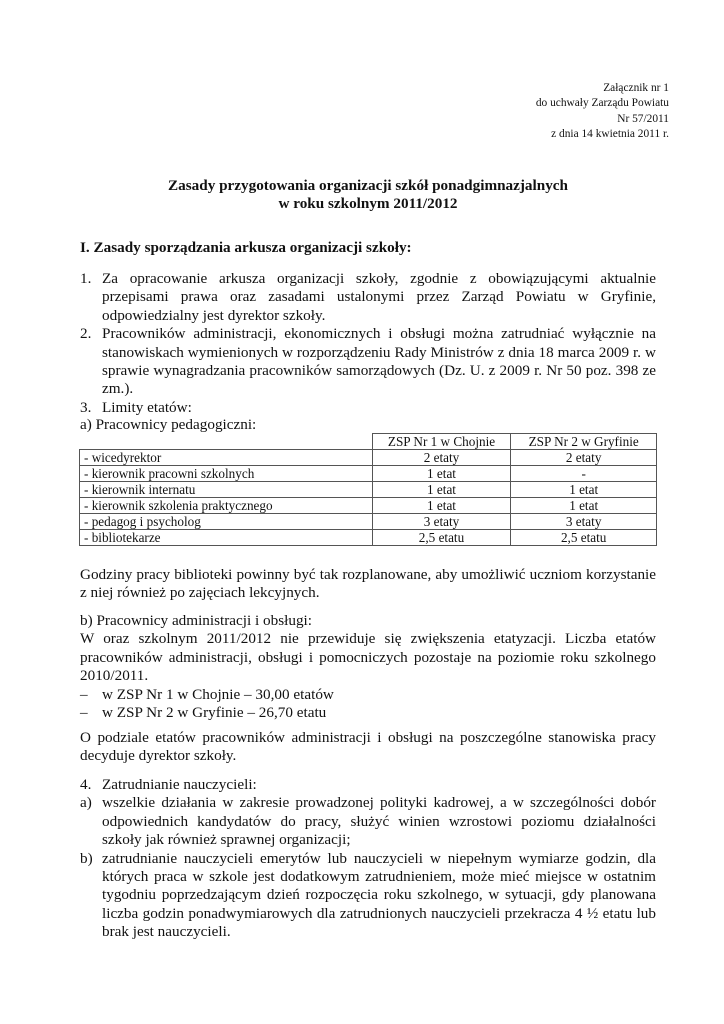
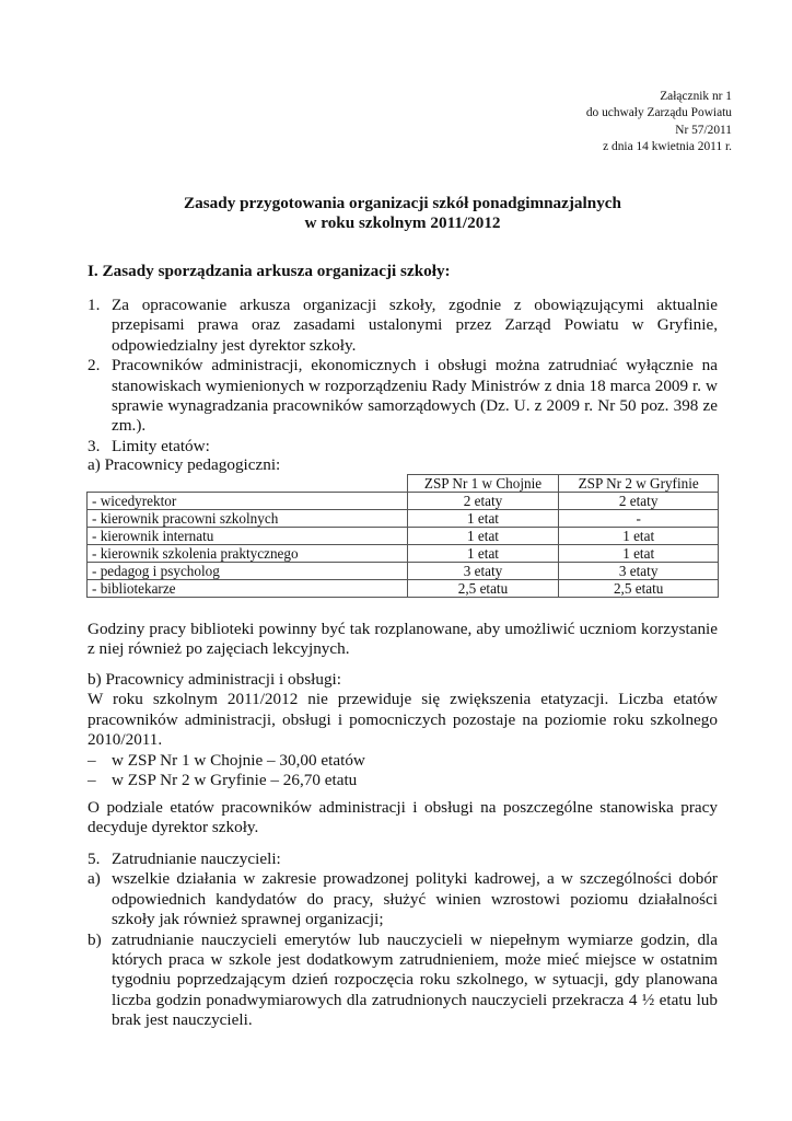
  Załącznik nr 1
  do uchwały Zarządu Powiatu
  Nr 57/2011
  z dnia 14 kwietnia 2011 r.
  Zasady przygotowania organizacji szkół ponadgimnazjalnych
  w roku szkolnym 2011/2012
  I. Zasady sporządzania arkusza organizacji szkoły:
  1.
  Za opracowanie arkusza organizacji szkoły, zgodnie z obowiązującymi aktualnie przepisami prawa oraz zasadami ustalonymi przez Zarząd Powiatu w Gryfinie, odpowiedzialny jest dyrektor szkoły.
  2.
  Pracowników administracji, ekonomicznych i obsługi można zatrudniać wyłącznie na stanowiskach wymienionych w rozporządzeniu Rady Ministrów z dnia 18 marca 2009 r. w sprawie wynagradzania pracowników samorządowych (Dz. U. z 2009 r. Nr 50 poz. 398 ze zm.).
  3.
  Limity etatów:
  a) Pracownicy pedagogiczni:
  	ZSP Nr 1 w Chojnie	ZSP Nr 2 w Gryfinie
  - wicedyrektor	2 etaty	2 etaty
  - kierownik pracowni szkolnych	1 etat	-
  - kierownik internatu	1 etat	1 etat
  - kierownik szkolenia praktycznego	1 etat	1 etat
  - pedagog i psycholog	3 etaty	3 etaty
  - bibliotekarze	2,5 etatu	2,5 etatu
  Godziny pracy biblioteki powinny być tak rozplanowane, aby umożliwić uczniom korzystanie z niej również po zajęciach lekcyjnych.
  b) Pracownicy administracji i obsługi:
- W oraz szkolnym 2011/2012 nie przewiduje się zwiększenia etatyzacji. Liczba etatów pracowników administracji, obsługi i pomocniczych pozostaje na poziomie roku szkolnego 2010/2011.
+ W roku szkolnym 2011/2012 nie przewiduje się zwiększenia etatyzacji. Liczba etatów pracowników administracji, obsługi i pomocniczych pozostaje na poziomie roku szkolnego 2010/2011.
  –
  w ZSP Nr 1 w Chojnie – 30,00 etatów
  –
  w ZSP Nr 2 w Gryfinie – 26,70 etatu
  O podziale etatów pracowników administracji i obsługi na poszczególne stanowiska pracy decyduje dyrektor szkoły.
- 4.
+ 5.
  Zatrudnianie nauczycieli:
  a)
  wszelkie działania w zakresie prowadzonej polityki kadrowej, a w szczególności dobór odpowiednich kandydatów do pracy, służyć winien wzrostowi poziomu działalności szkoły jak również sprawnej organizacji;
  b)
  zatrudnianie nauczycieli emerytów lub nauczycieli w niepełnym wymiarze godzin, dla których praca w szkole jest dodatkowym zatrudnieniem, może mieć miejsce w ostatnim tygodniu poprzedzającym dzień rozpoczęcia roku szkolnego, w sytuacji, gdy planowana liczba godzin ponadwymiarowych dla zatrudnionych nauczycieli przekracza 4 ½ etatu lub brak jest nauczycieli.
